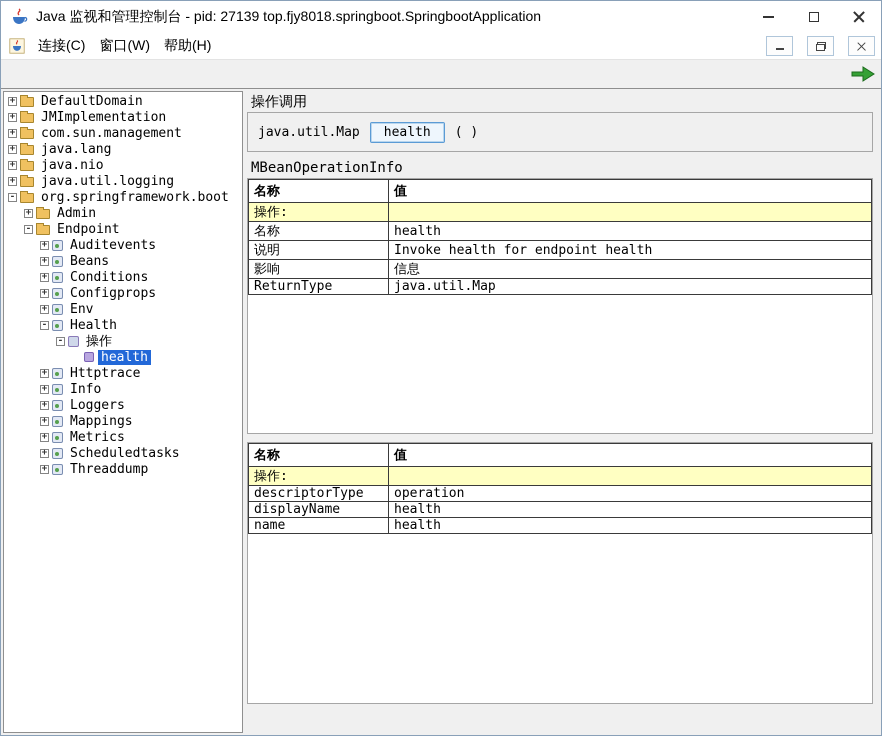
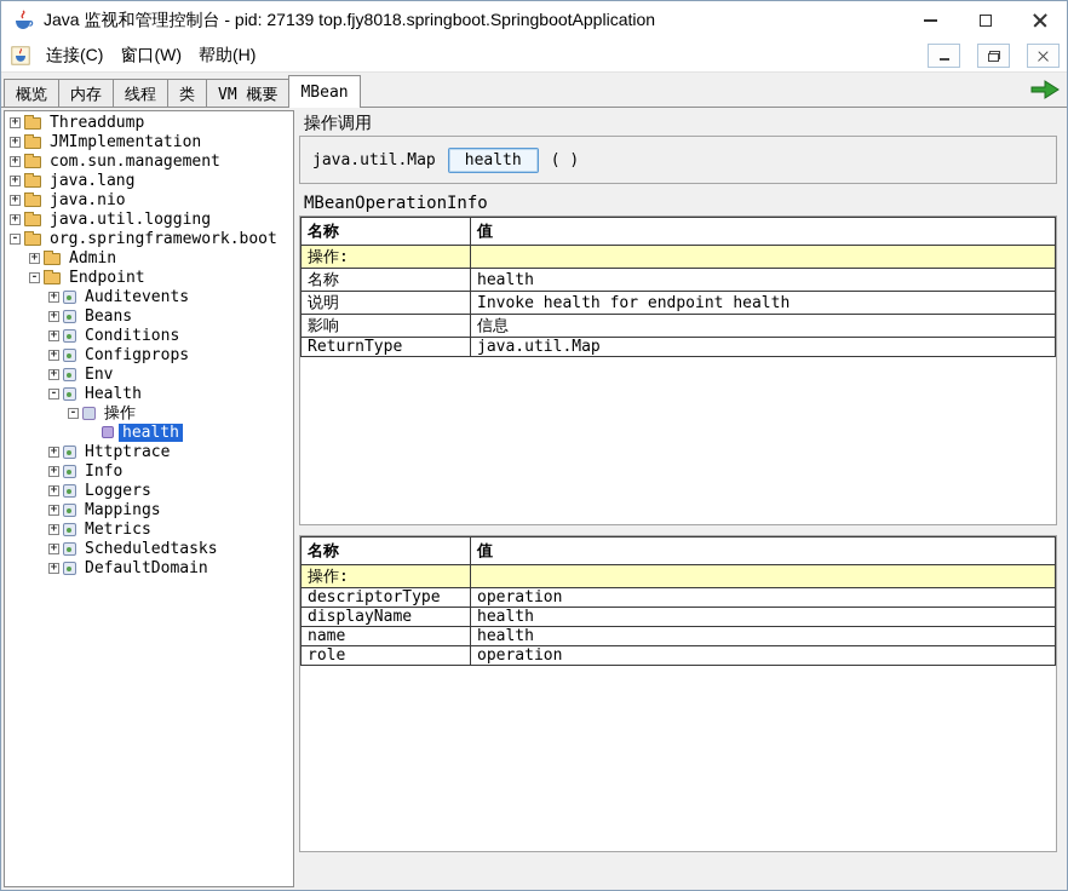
  Java 监视和管理控制台 - pid: 27139 top.fjy8018.springboot.SpringbootApplication
  连接(C)
  窗口(W)
  帮助(H)
+ 概览
+ 内存
+ 线程
+ 类
+ VM 概要
+ MBean
  +
- DefaultDomain
+ Threaddump
  +
  JMImplementation
  +
  com.sun.management
  +
  java.lang
  +
  java.nio
  +
  java.util.logging
  -
  org.springframework.boot
  +
  Admin
  -
  Endpoint
  +
  Auditevents
  +
  Beans
  +
  Conditions
  +
  Configprops
  +
  Env
  -
  Health
  -
  操作
  health
  +
  Httptrace
  +
  Info
  +
  Loggers
  +
  Mappings
  +
  Metrics
  +
  Scheduledtasks
  +
- Threaddump
+ DefaultDomain
  操作调用
  java.util.Map
  health
  ( )
  MBeanOperationInfo
  名称	值
  操作:
  名称	health
  说明	Invoke health for endpoint health
  影响	信息
  ReturnType	java.util.Map
  名称	值
  操作:
  descriptorType	operation
  displayName	health
  name	health
+ role	operation
